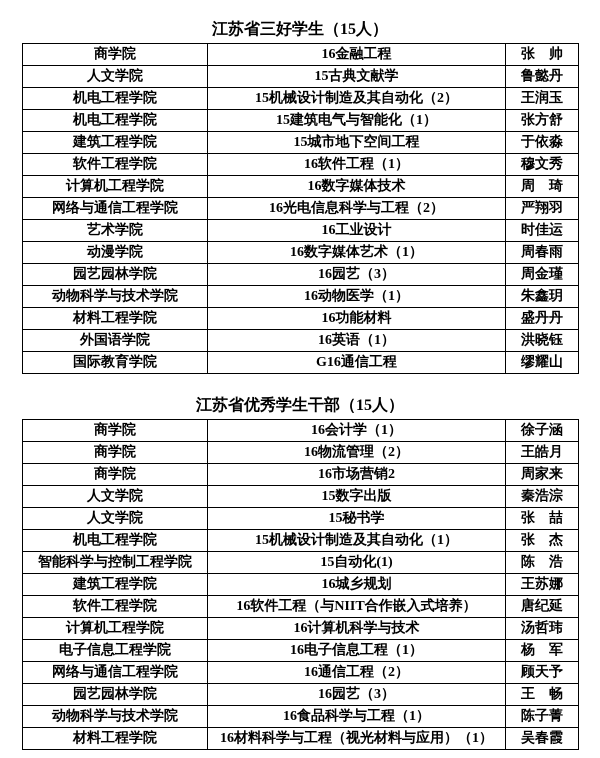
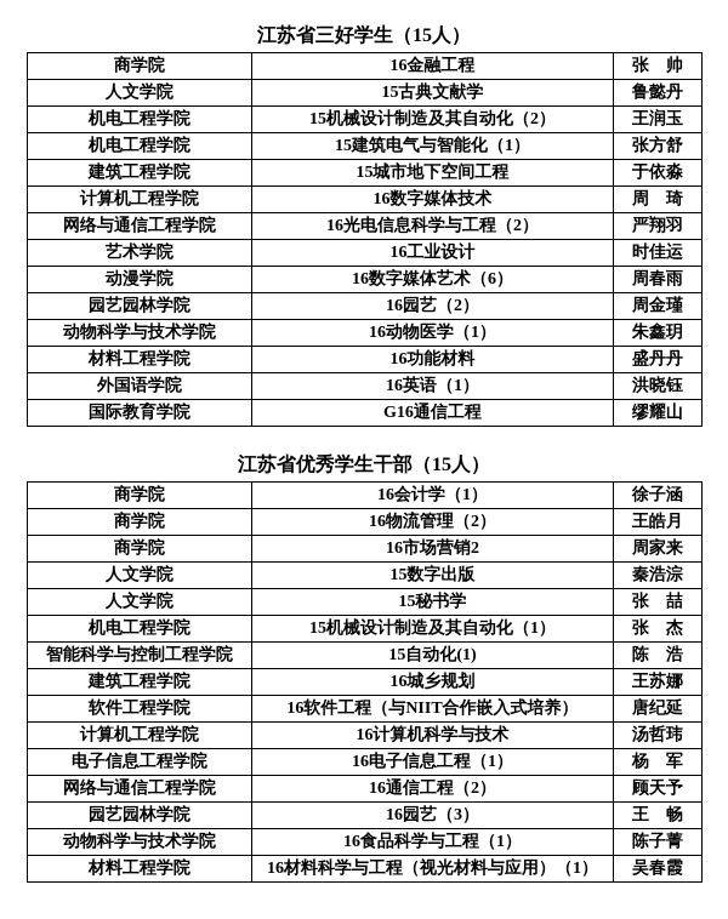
  江苏省三好学生（15人）
  商学院	16金融工程	张 帅
  人文学院	15古典文献学	鲁懿丹
  机电工程学院	15机械设计制造及其自动化（2）	王润玉
  机电工程学院	15建筑电气与智能化（1）	张方舒
  建筑工程学院	15城市地下空间工程	于依淼
- 软件工程学院	16软件工程（1）	穆文秀
  计算机工程学院	16数字媒体技术	周 琦
  网络与通信工程学院	16光电信息科学与工程（2）	严翔羽
  艺术学院	16工业设计	时佳运
- 动漫学院	16数字媒体艺术（1）	周春雨
+ 动漫学院	16数字媒体艺术（6）	周春雨
- 园艺园林学院	16园艺（3）	周金瑾
+ 园艺园林学院	16园艺（2）	周金瑾
  动物科学与技术学院	16动物医学（1）	朱鑫玥
  材料工程学院	16功能材料	盛丹丹
  外国语学院	16英语（1）	洪晓钰
  国际教育学院	G16通信工程	缪耀山
  江苏省优秀学生干部（15人）
  商学院	16会计学（1）	徐子涵
  商学院	16物流管理（2）	王皓月
  商学院	16市场营销2	周家来
  人文学院	15数字出版	秦浩淙
  人文学院	15秘书学	张 喆
  机电工程学院	15机械设计制造及其自动化（1）	张 杰
  智能科学与控制工程学院	15自动化(1)	陈 浩
  建筑工程学院	16城乡规划	王苏娜
  软件工程学院	16软件工程（与NIIT合作嵌入式培养）	唐纪延
  计算机工程学院	16计算机科学与技术	汤哲玮
  电子信息工程学院	16电子信息工程（1）	杨 军
  网络与通信工程学院	16通信工程（2）	顾天予
  园艺园林学院	16园艺（3）	王 畅
  动物科学与技术学院	16食品科学与工程（1）	陈子菁
  材料工程学院	16材料科学与工程（视光材料与应用）（1）	吴春霞
